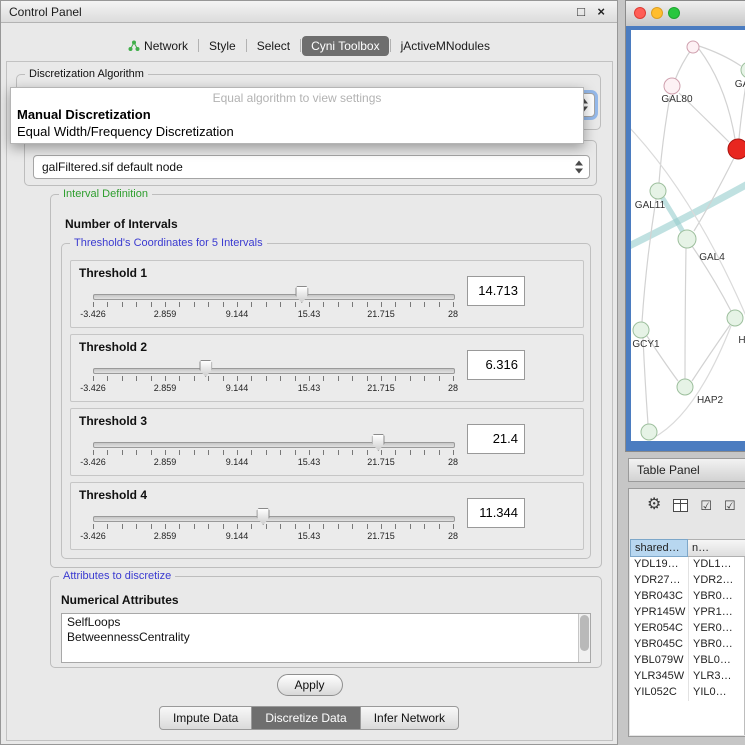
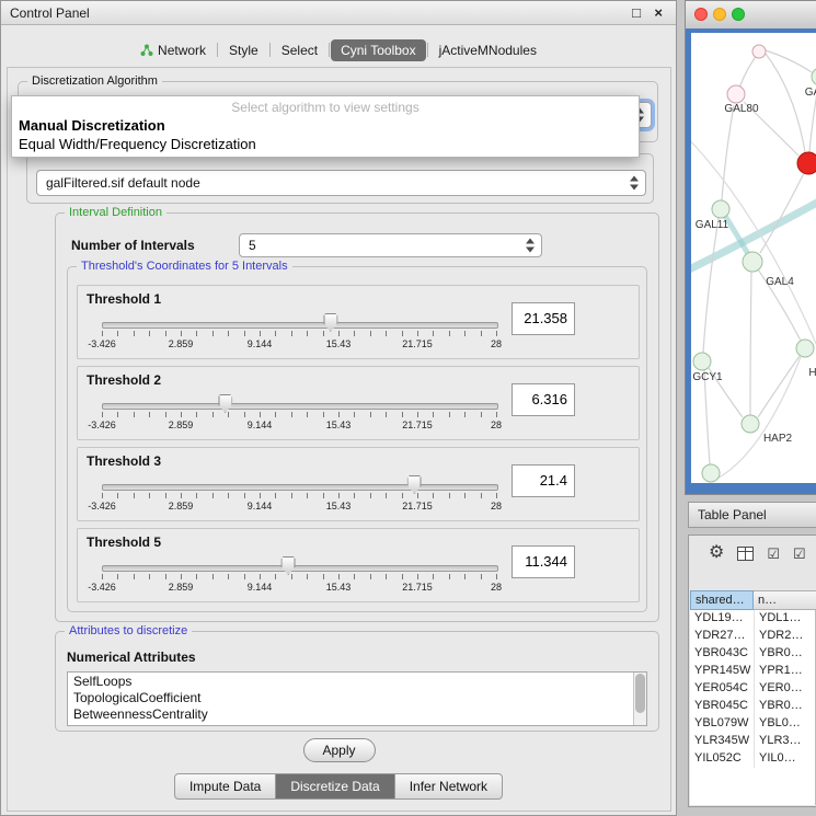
  Control Panel
  □
  ×
  Network
  Style
  Select
  Cyni Toolbox
  jActiveMNodules
  Discretization Algorithm
- Equal algorithm to view settings
+ Select algorithm to view settings
  Manual Discretization
  Equal Width/Frequency Discretization
  galFiltered.sif default node
  Interval Definition
  Number of Intervals
+ 5
  Threshold's Coordinates for 5 Intervals
  Threshold 1
  -3.426
  2.859
  9.144
  15.43
  21.715
  28
- 14.713
+ 21.358
  Threshold 2
  -3.426
  2.859
  9.144
  15.43
  21.715
  28
  6.316
  Threshold 3
  -3.426
  2.859
  9.144
  15.43
  21.715
  28
  21.4
- Threshold 4
+ Threshold 5
  -3.426
  2.859
  9.144
  15.43
  21.715
  28
  11.344
  Attributes to discretize
  Numerical Attributes
  SelfLoops
+ TopologicalCoefficient
  BetweennessCentrality
  Apply
  Impute Data
  Discretize Data
  Infer Network
  GAL80
  GAL11
  GAL4
  GCY1
  H
  HAP2
  Table Panel
  ⚙
  ☑
  ☑
  shared…
  n…
  YDL19…
  YDL1…
  YDR27…
  YDR2…
  YBR043C
  YBR0…
  YPR145W
  YPR1…
  YER054C
  YER0…
  YBR045C
  YBR0…
  YBL079W
  YBL0…
  YLR345W
  YLR3…
  YIL052C
  YIL0…
